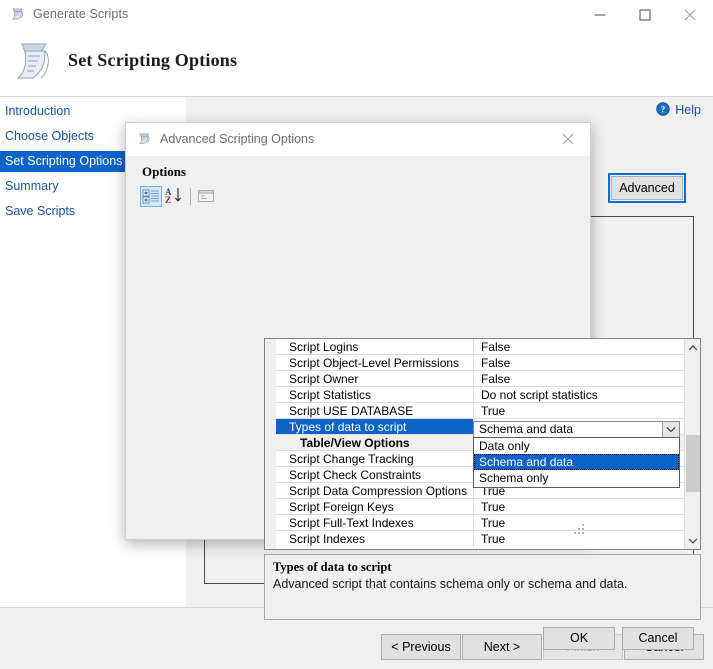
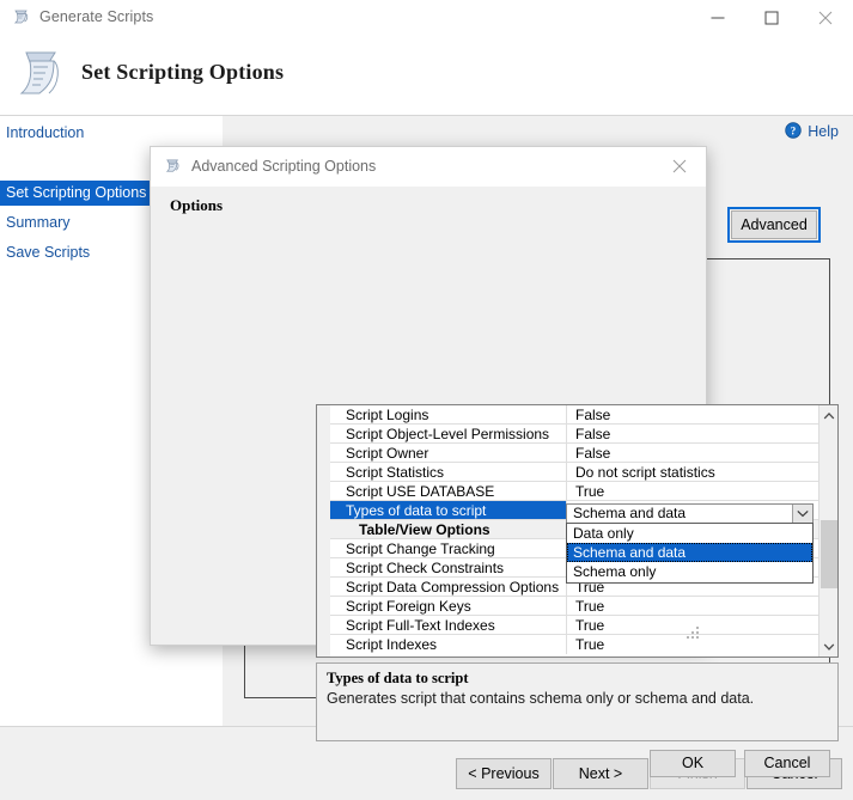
  Generate Scripts
  Set Scripting Options
  Introduction
- Choose Objects
  Set Scripting Options
  Summary
  Save Scripts
  ?
  Help
  Advanced
  < Previous
  Next >
  Advanced Scripting Options
  Options
- A
- Z
  Script Logins
  False
  Script Object-Level Permissions
  False
  Script Owner
  False
  Script Statistics
  Do not script statistics
  Script USE DATABASE
  True
  Types of data to script
  Table/View Options
  Script Change Tracking
  Script Check Constraints
  Script Data Compression Options
  True
  Script Foreign Keys
  True
  Script Full-Text Indexes
  True
  Script Indexes
  True
  Schema and data
  Data only
  Schema and data
  Schema only
  Types of data to script
- Advanced script that contains schema only or schema and data.
+ Generates script that contains schema only or schema and data.
  OK
  Cancel
